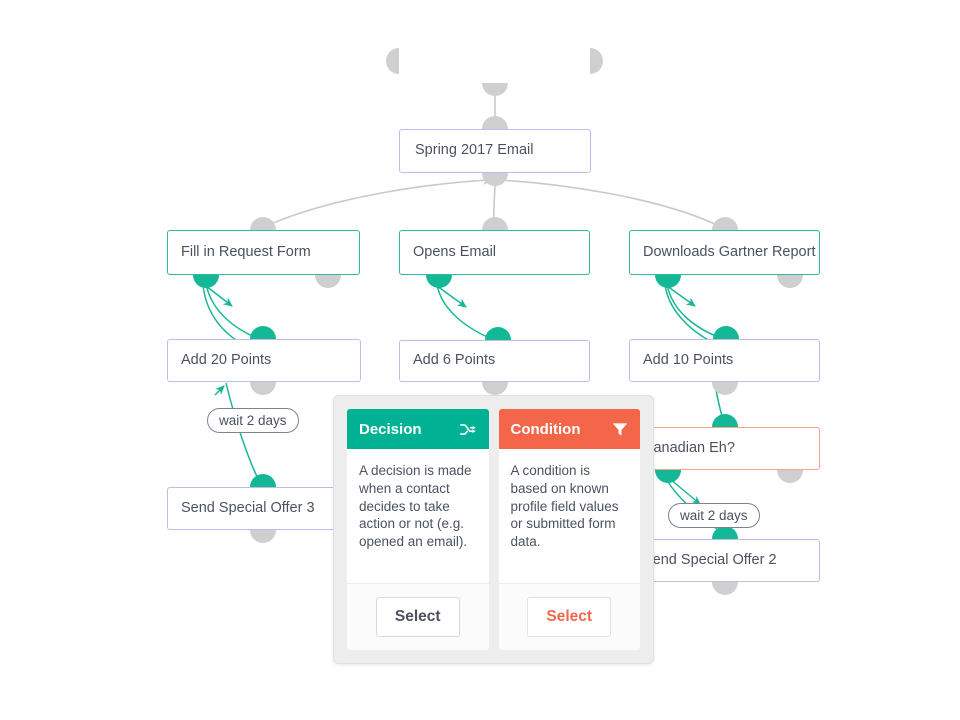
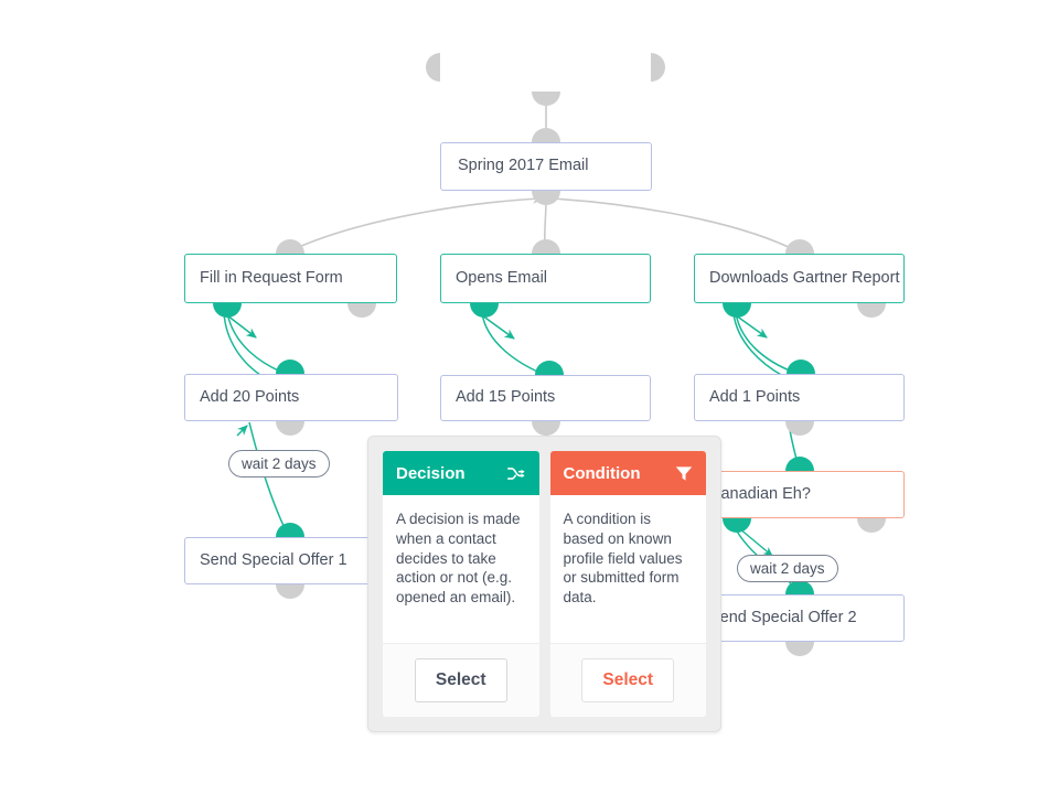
  Spring 2017 Email
  Fill in Request Form
  Opens Email
  Downloads Gartner Report
  Add 20 Points
- Add 6 Points
+ Add 15 Points
- Add 10 Points
+ Add 1 Points
  anadian Eh?
- Send Special Offer 3
+ Send Special Offer 1
  end Special Offer 2
  wait 2 days
  wait 2 days
  Decision
  A decision is made when a contact decides to take action or not (e.g. opened an email).
  Select
  Condition
  A condition is based on known profile field values or submitted form data.
  Select
